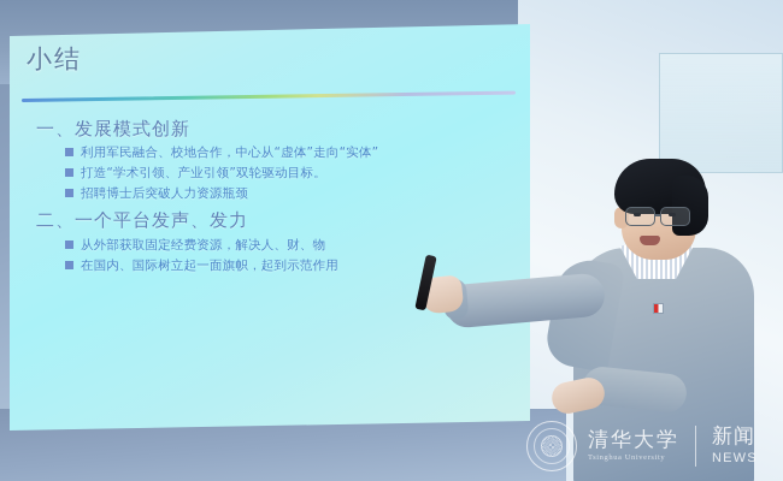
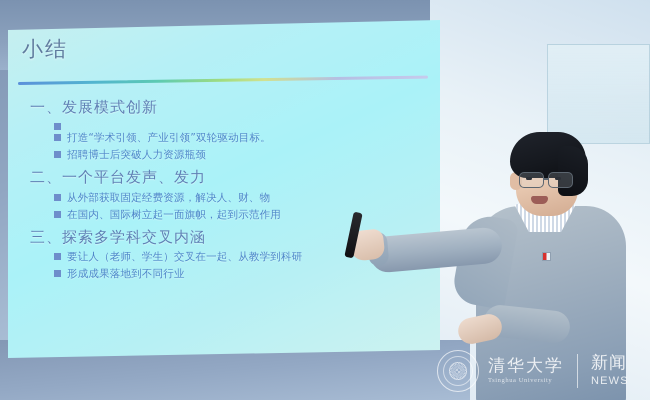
  小结
  一、发展模式创新
- 利用军民融合、校地合作，中心从“虚体”走向“实体”
  打造“学术引领、产业引领”双轮驱动目标。
  招聘博士后突破人力资源瓶颈
  二、一个平台发声、发力
  从外部获取固定经费资源，解决人、财、物
  在国内、国际树立起一面旗帜，起到示范作用
+ 三、探索多学科交叉内涵
+ 要让人（老师、学生）交叉在一起、从教学到科研
+ 形成成果落地到不同行业
  清华大学
  新闻
  NEWS
